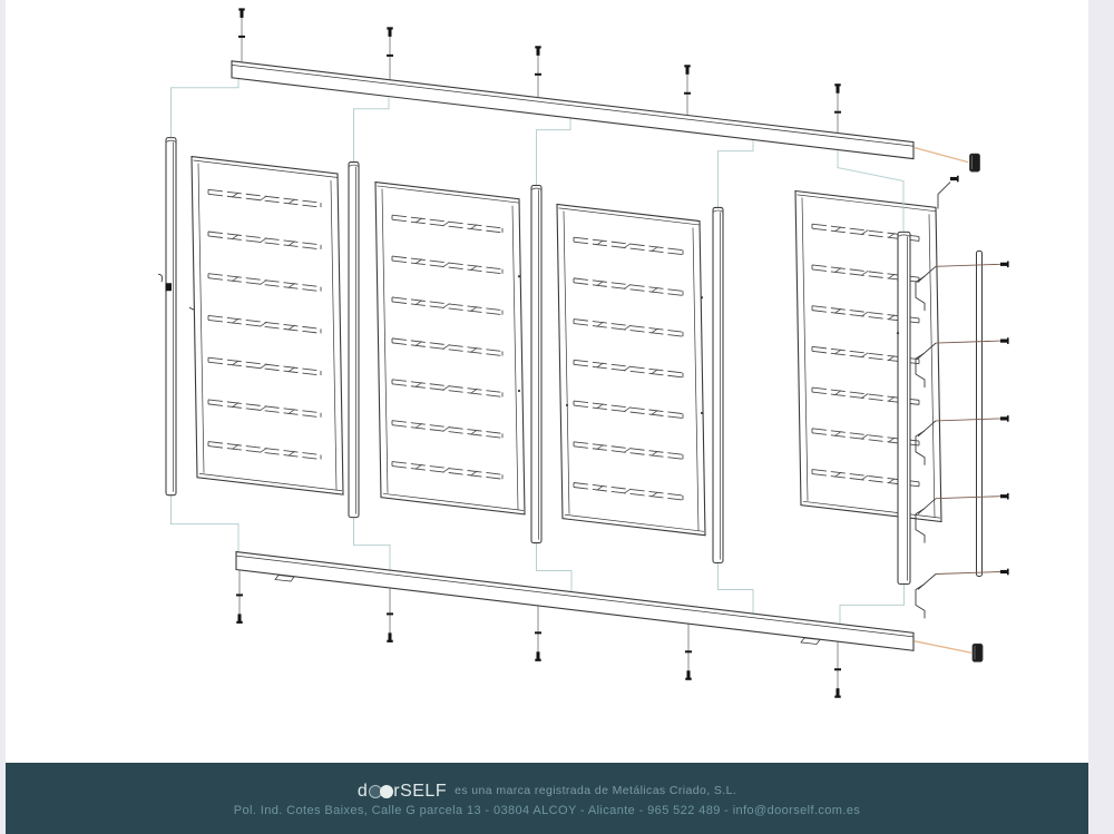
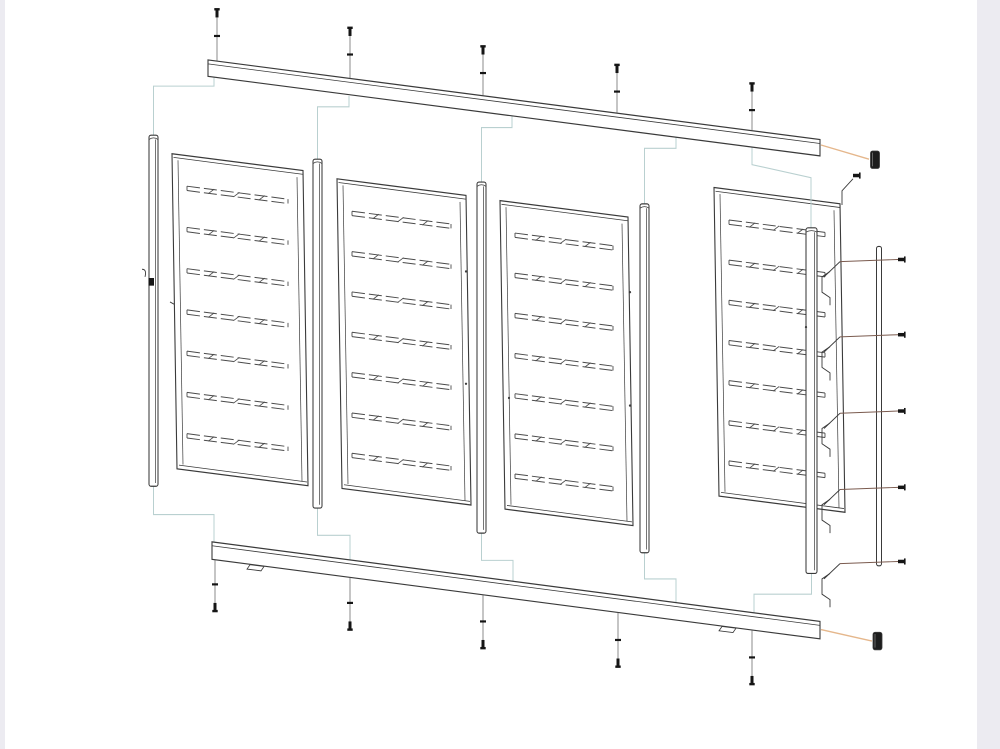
- d
- rSELF
- es una marca registrada de Metálicas Criado, S.L.
- Pol. Ind. Cotes Baixes, Calle G parcela 13 - 03804 ALCOY - Alicante - 965 522 489 - info@doorself.com.es
